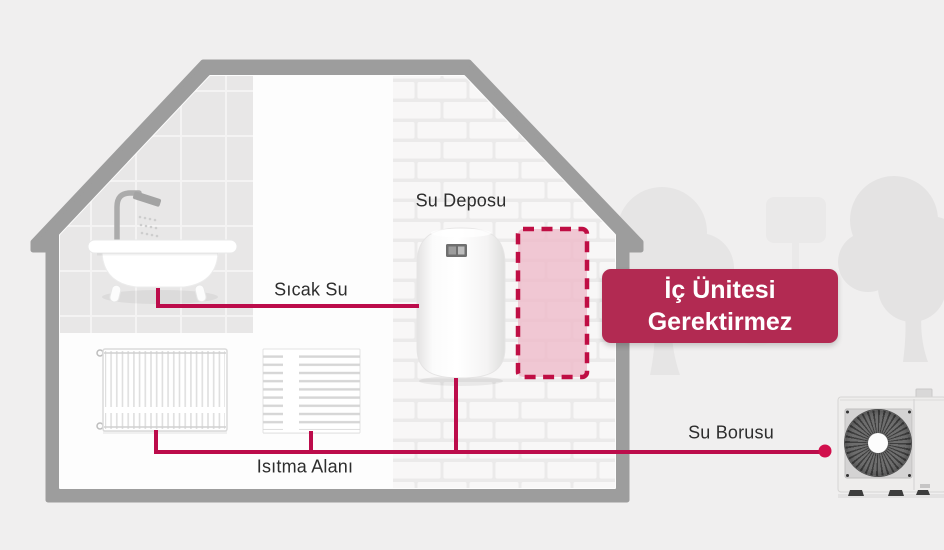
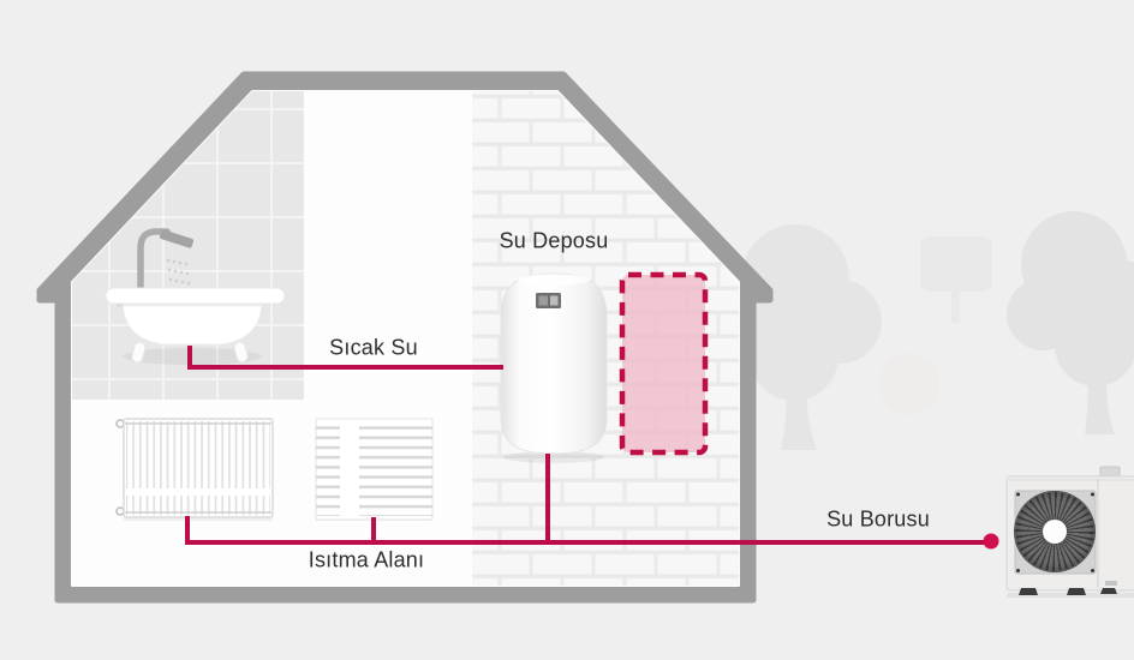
  Su Deposu
  Sıcak Su
  Isıtma Alanı
  Su Borusu
- İç Ünitesi
- Gerektirmez
